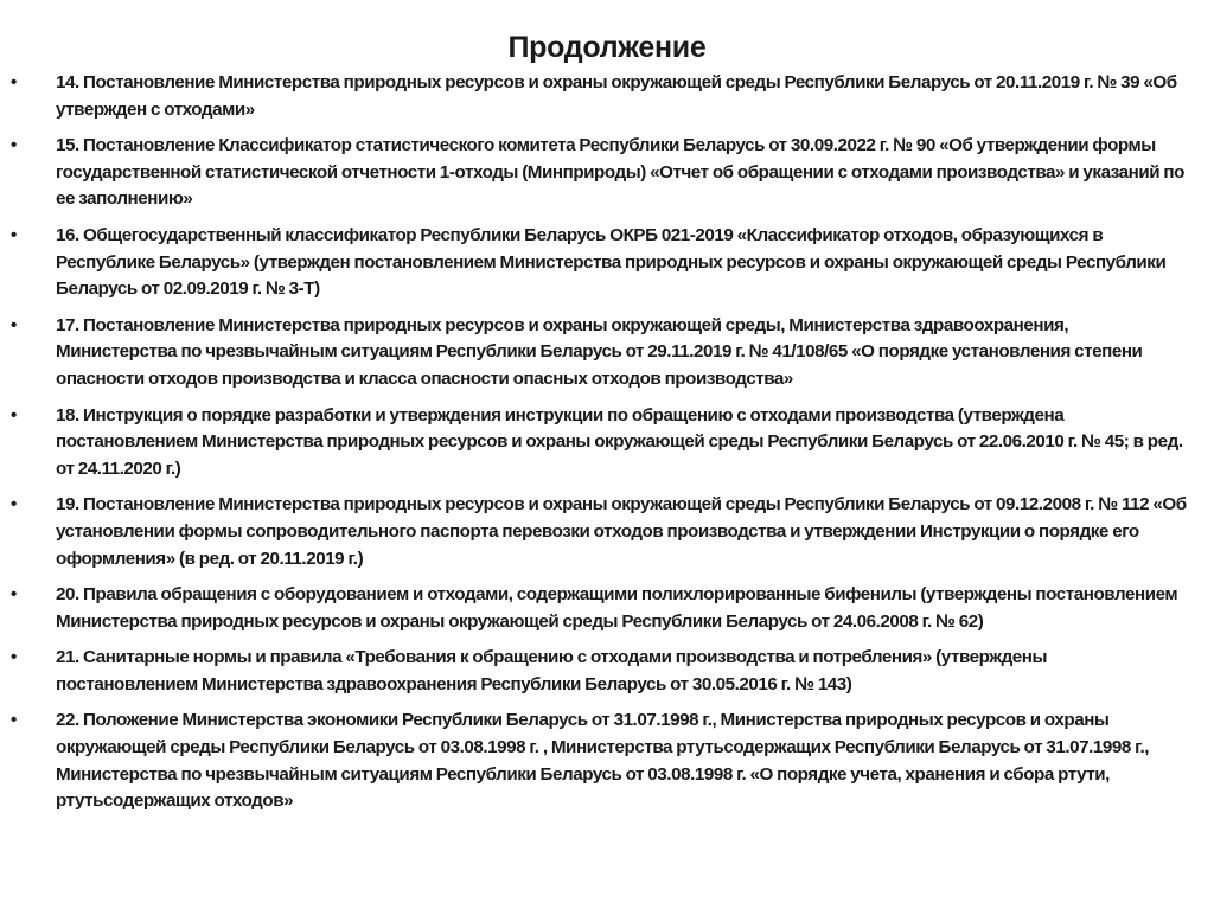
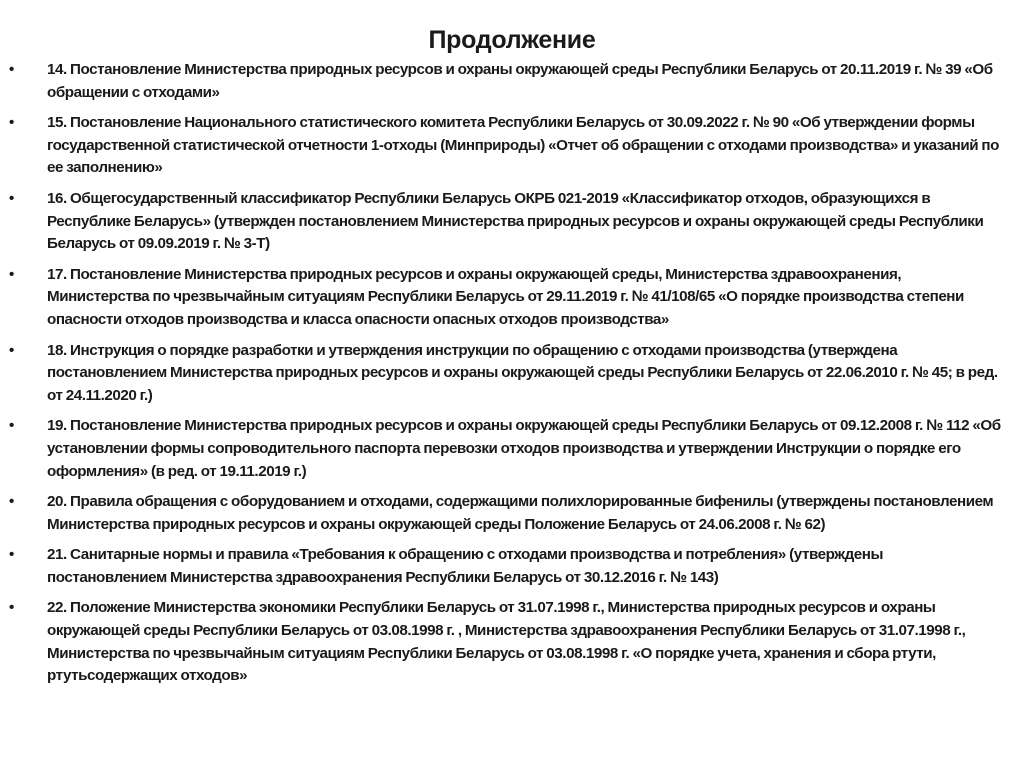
  Продолжение
  •
- 14. Постановление Министерства природных ресурсов и охраны окружающей среды Республики Беларусь от 20.11.2019 г. № 39 «Об утвержден с отходами»
+ 14. Постановление Министерства природных ресурсов и охраны окружающей среды Республики Беларусь от 20.11.2019 г. № 39 «Об обращении с отходами»
  •
- 15. Постановление Классификатор статистического комитета Республики Беларусь от 30.09.2022 г. № 90 «Об утверждении формы государственной статистической отчетности 1-отходы (Минприроды) «Отчет об обращении с отходами производства» и указаний по ее заполнению»
+ 15. Постановление Национального статистического комитета Республики Беларусь от 30.09.2022 г. № 90 «Об утверждении формы государственной статистической отчетности 1-отходы (Минприроды) «Отчет об обращении с отходами производства» и указаний по ее заполнению»
  •
- 16. Общегосударственный классификатор Республики Беларусь ОКРБ 021-2019 «Классификатор отходов, образующихся в Республике Беларусь» (утвержден постановлением Министерства природных ресурсов и охраны окружающей среды Республики Беларусь от 02.09.2019 г. № 3-Т)
+ 16. Общегосударственный классификатор Республики Беларусь ОКРБ 021-2019 «Классификатор отходов, образующихся в Республике Беларусь» (утвержден постановлением Министерства природных ресурсов и охраны окружающей среды Республики Беларусь от 09.09.2019 г. № 3-Т)
  •
- 17. Постановление Министерства природных ресурсов и охраны окружающей среды, Министерства здравоохранения, Министерства по чрезвычайным ситуациям Республики Беларусь от 29.11.2019 г. № 41/108/65 «О порядке установления степени опасности отходов производства и класса опасности опасных отходов производства»
+ 17. Постановление Министерства природных ресурсов и охраны окружающей среды, Министерства здравоохранения, Министерства по чрезвычайным ситуациям Республики Беларусь от 29.11.2019 г. № 41/108/65 «О порядке производства степени опасности отходов производства и класса опасности опасных отходов производства»
  •
  18. Инструкция о порядке разработки и утверждения инструкции по обращению с отходами производства (утверждена постановлением Министерства природных ресурсов и охраны окружающей среды Республики Беларусь от 22.06.2010 г. № 45; в ред. от 24.11.2020 г.)
  •
- 19. Постановление Министерства природных ресурсов и охраны окружающей среды Республики Беларусь от 09.12.2008 г. № 112 «Об установлении формы сопроводительного паспорта перевозки отходов производства и утверждении Инструкции о порядке его оформления» (в ред. от 20.11.2019 г.)
+ 19. Постановление Министерства природных ресурсов и охраны окружающей среды Республики Беларусь от 09.12.2008 г. № 112 «Об установлении формы сопроводительного паспорта перевозки отходов производства и утверждении Инструкции о порядке его оформления» (в ред. от 19.11.2019 г.)
  •
- 20. Правила обращения с оборудованием и отходами, содержащими полихлорированные бифенилы (утверждены постановлением Министерства природных ресурсов и охраны окружающей среды Республики Беларусь от 24.06.2008 г. № 62)
+ 20. Правила обращения с оборудованием и отходами, содержащими полихлорированные бифенилы (утверждены постановлением Министерства природных ресурсов и охраны окружающей среды Положение Беларусь от 24.06.2008 г. № 62)
  •
- 21. Санитарные нормы и правила «Требования к обращению с отходами производства и потребления» (утверждены постановлением Министерства здравоохранения Республики Беларусь от 30.05.2016 г. № 143)
+ 21. Санитарные нормы и правила «Требования к обращению с отходами производства и потребления» (утверждены постановлением Министерства здравоохранения Республики Беларусь от 30.12.2016 г. № 143)
  •
- 22. Положение Министерства экономики Республики Беларусь от 31.07.1998 г., Министерства природных ресурсов и охраны окружающей среды Республики Беларусь от 03.08.1998 г. , Министерства ртутьсодержащих Республики Беларусь от 31.07.1998 г., Министерства по чрезвычайным ситуациям Республики Беларусь от 03.08.1998 г. «О порядке учета, хранения и сбора ртути, ртутьсодержащих отходов»
+ 22. Положение Министерства экономики Республики Беларусь от 31.07.1998 г., Министерства природных ресурсов и охраны окружающей среды Республики Беларусь от 03.08.1998 г. , Министерства здравоохранения Республики Беларусь от 31.07.1998 г., Министерства по чрезвычайным ситуациям Республики Беларусь от 03.08.1998 г. «О порядке учета, хранения и сбора ртути, ртутьсодержащих отходов»
